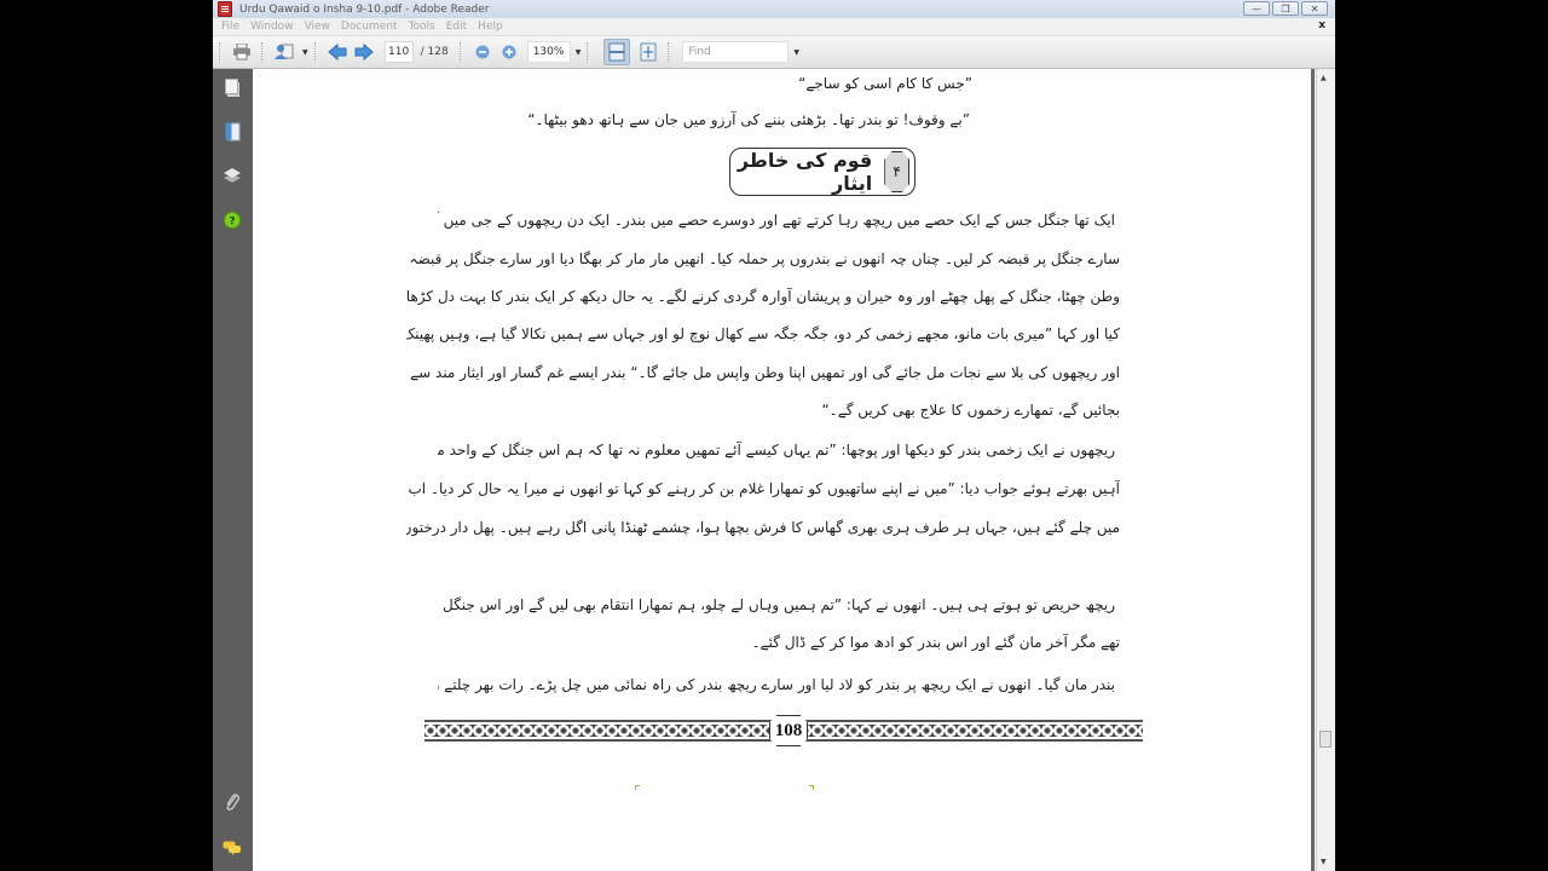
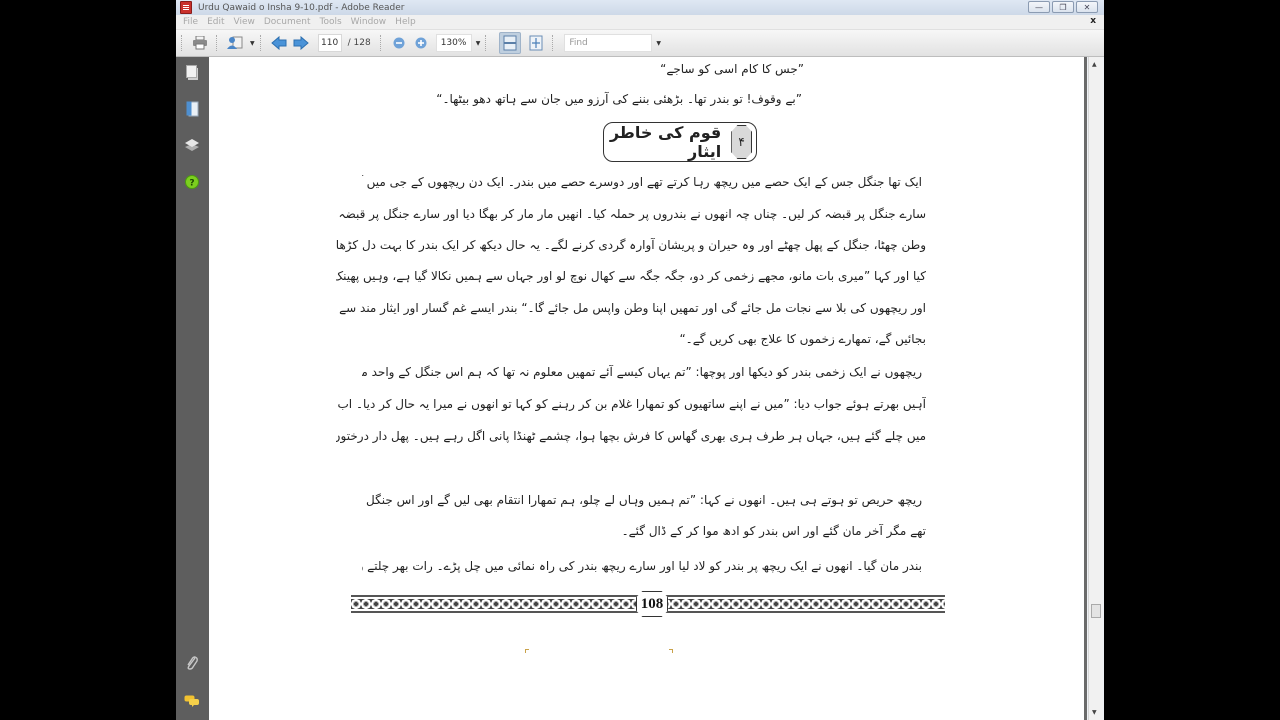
  Urdu Qawaid o Insha 9-10.pdf - Adobe Reader
  —
  ❐
  ✕
  File
- Window
+ Edit
  View
  Document
  Tools
- Edit
+ Window
  Help
  x
  110
  / 128
  130%
  Find
  ?
  ”جس کا کام اسی کو ساجے“
  ”بے وقوف! تو بندر تھا۔ بڑھئی بننے کی آرزو میں جان سے ہاتھ دھو بیٹھا۔“
  ۴
  قوم کی خاطر ایثار
  ایک تھا جنگل جس کے ایک حصے میں ریچھ رہا کرتے تھے اور دوسرے حصے میں بندر۔ ایک دن ریچھوں کے جی میں آ
  سارے جنگل پر قبضہ کر لیں۔ چناں چہ انھوں نے بندروں پر حملہ کیا۔ انھیں مار مار کر بھگا دیا اور سارے جنگل پر قبضہ
  وطن چھٹا، جنگل کے پھل چھٹے اور وہ حیران و پریشان آوارہ گردی کرنے لگے۔ یہ حال دیکھ کر ایک بندر کا بہت دل کڑھا
  کیا اور کہا ”میری بات مانو، مجھے زخمی کر دو، جگہ جگہ سے کھال نوچ لو اور جہاں سے ہمیں نکالا گیا ہے، وہیں پھینک
  اور ریچھوں کی بلا سے نجات مل جائے گی اور تمھیں اپنا وطن واپس مل جائے گا۔“ بندر ایسے غم گسار اور ایثار مند سے
  بجائیں گے، تمھارے زخموں کا علاج بھی کریں گے۔“
  ریچھوں نے ایک زخمی بندر کو دیکھا اور پوچھا: ”تم یہاں کیسے آئے تمھیں معلوم نہ تھا کہ ہم اس جنگل کے واحد م
  آہیں بھرتے ہوئے جواب دیا: ”میں نے اپنے ساتھیوں کو تمھارا غلام بن کر رہنے کو کہا تو انھوں نے میرا یہ حال کر دیا۔ اب
  میں چلے گئے ہیں، جہاں ہر طرف ہری بھری گھاس کا فرش بچھا ہوا، چشمے ٹھنڈا پانی اگل رہے ہیں۔ پھل دار درختوں
  ریچھ حریص تو ہوتے ہی ہیں۔ انھوں نے کہا: ”تم ہمیں وہاں لے چلو، ہم تمھارا انتقام بھی لیں گے اور اس جنگل
  تھے مگر آخر مان گئے اور اس بندر کو ادھ موا کر کے ڈال گئے۔
  بندر مان گیا۔ انھوں نے ایک ریچھ پر بندر کو لاد لیا اور سارے ریچھ بندر کی راہ نمائی میں چل پڑے۔ رات بھر چلتے
  108
